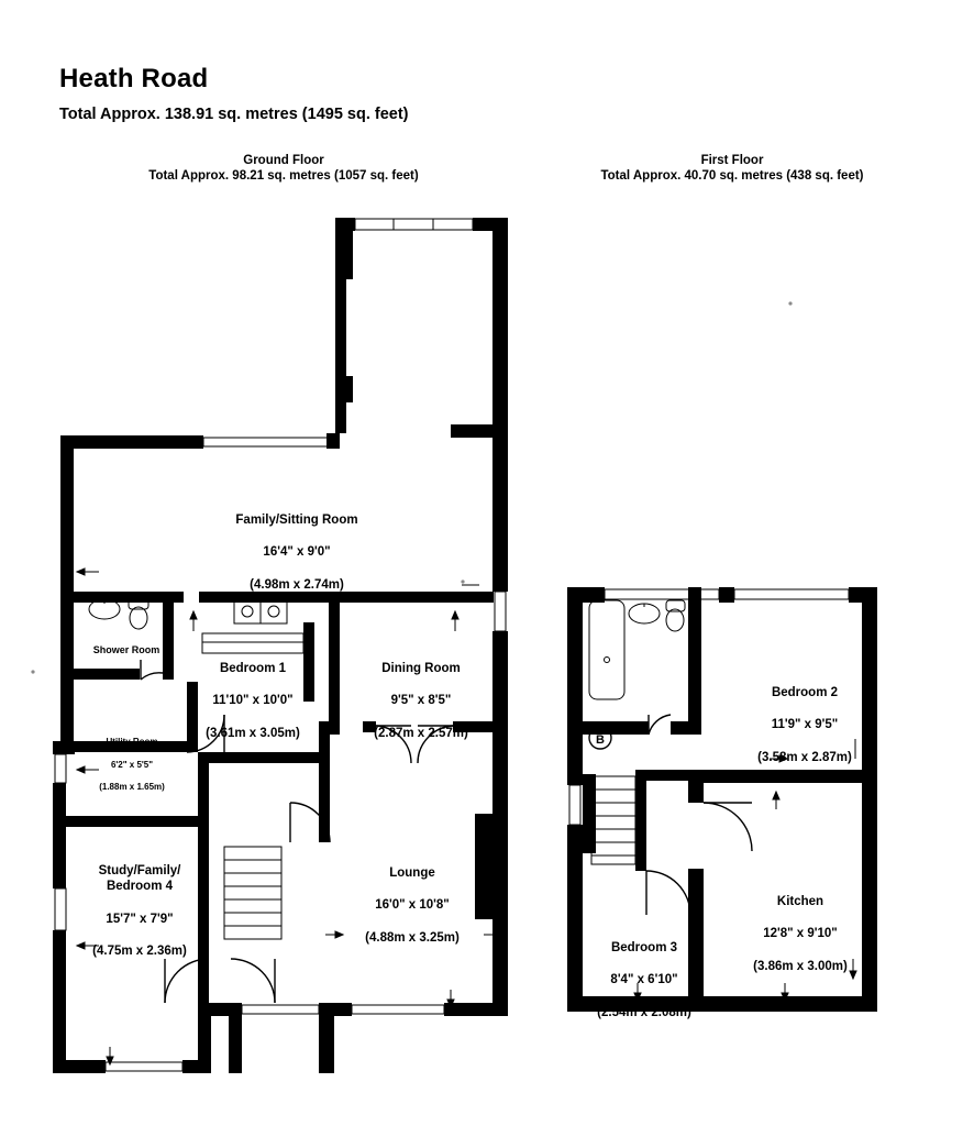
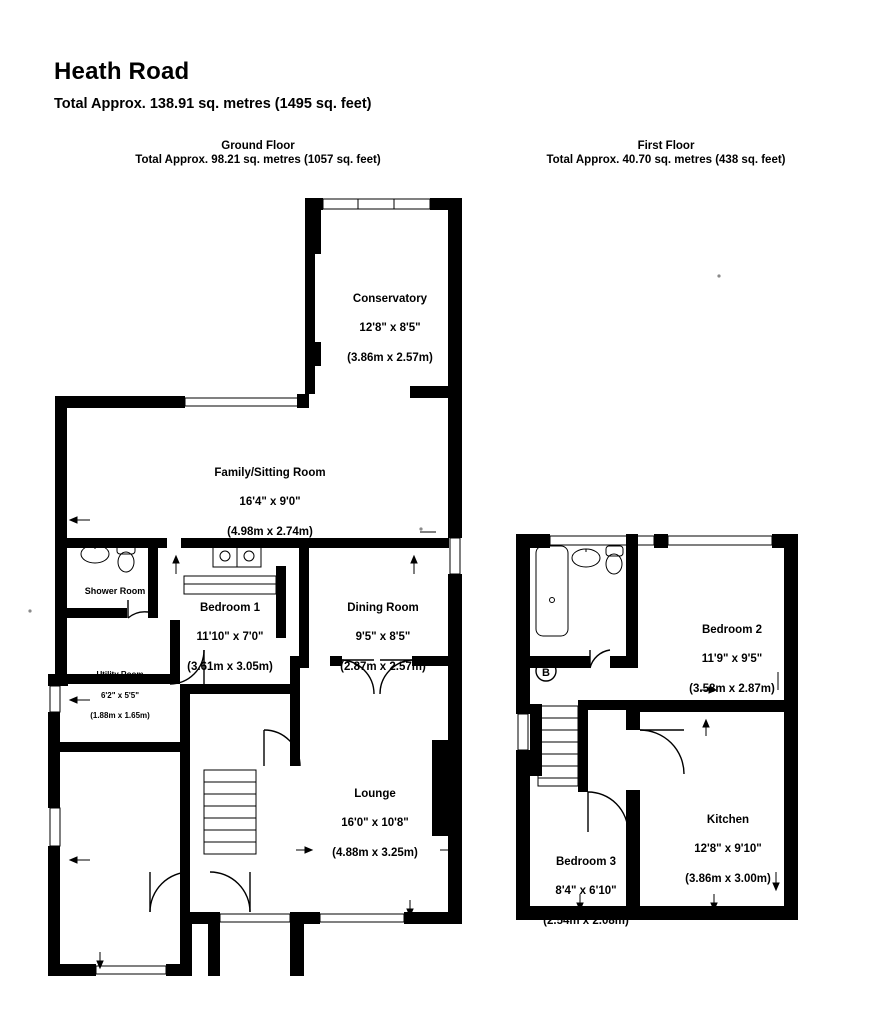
  Heath Road
  Total Approx. 138.91 sq. metres (1495 sq. feet)
  Ground Floor
  Total Approx. 98.21 sq. metres (1057 sq. feet)
  First Floor
  Total Approx. 40.70 sq. metres (438 sq. feet)
  B
+ Conservatory
+ 12'8" x 8'5"
+ (3.86m x 2.57m)
  Family/Sitting Room
  16'4" x 9'0"
  (4.98m x 2.74m)
  Shower Room
  Bedroom 1
- 11'10" x 10'0"
+ 11'10" x 7'0"
  (3.61m x 3.05m)
  Dining Room
  9'5" x 8'5"
  (2.87m x 2.57m)
  Utility Room
  6'2" x 5'5"
  (1.88m x 1.65m)
- Study/Family/
- Bedroom 4
- 15'7" x 7'9"
- (4.75m x 2.36m)
  Lounge
  16'0" x 10'8"
  (4.88m x 3.25m)
  Bedroom 2
  11'9" x 9'5"
  (3.58m x 2.87m)
  Kitchen
  12'8" x 9'10"
  (3.86m x 3.00m)
  Bedroom 3
  8'4" x 6'10"
  (2.54m x 2.08m)
